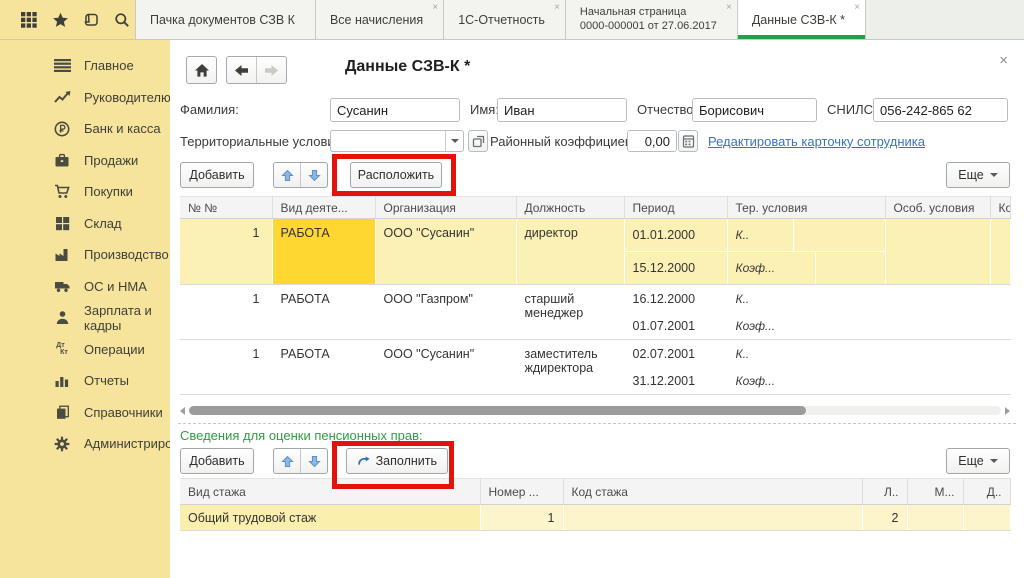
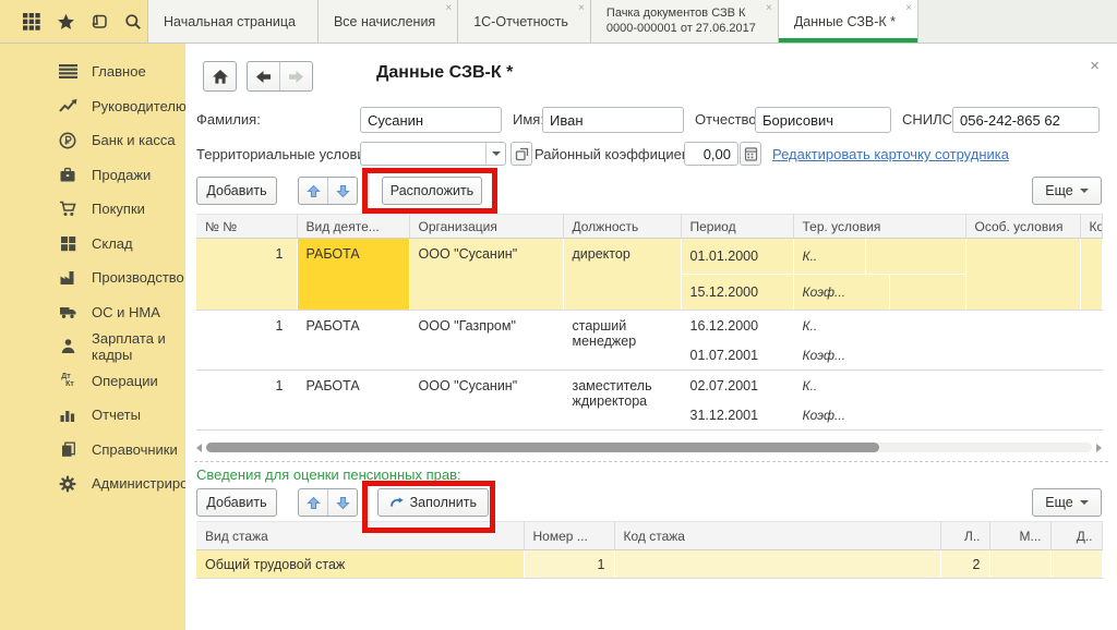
- Пачка документов СЗВ К
+ Начальная страница
  Все начисления
  ×
  1С-Отчетность
  ×
- Начальная страница
+ Пачка документов СЗВ К
  0000-000001 от 27.06.2017
  ×
  Данные СЗВ-К *
  ×
  Главное
  Руководителю
  Банк и касса
  Продажи
  Покупки
  Склад
  Производство
  ОС и НМА
  Зарплата и кадры
  Операции
  Отчеты
  Справочники
  Администриро
  Данные СЗВ-К *
  ×
  Фамилия:
  Сусанин
  Имя
  Иван
  Отчество
  Борисович
  СНИЛС
  056-242-865 62
  Территориальные услов
  Районный коэффицие
  0,00
  Редактировать карточку сотрудника
  Добавить
  Расположить
  Еще
  № №	Вид деяте...	Организация	Должность	Период	Тер. условия	Особ. условия	Ко
  1	РАБОТА	ООО "Сусанин"	директор	01.01.2000	К..
  15.12.2000	Коэф...
  1	РАБОТА	ООО "Газпром"	старший менеджер	16.12.2000	К..
  01.07.2001	Коэф...
  1	РАБОТА	ООО "Сусанин"	заместитель ждиректора	02.07.2001	К..
  31.12.2001	Коэф...
  Сведения для оценки пенсионных прав:
  Добавить
  Заполнить
  Еще
  Вид стажа	Номер ...	Код стажа	Л..	М...	Д..
  Общий трудовой стаж	1		2
